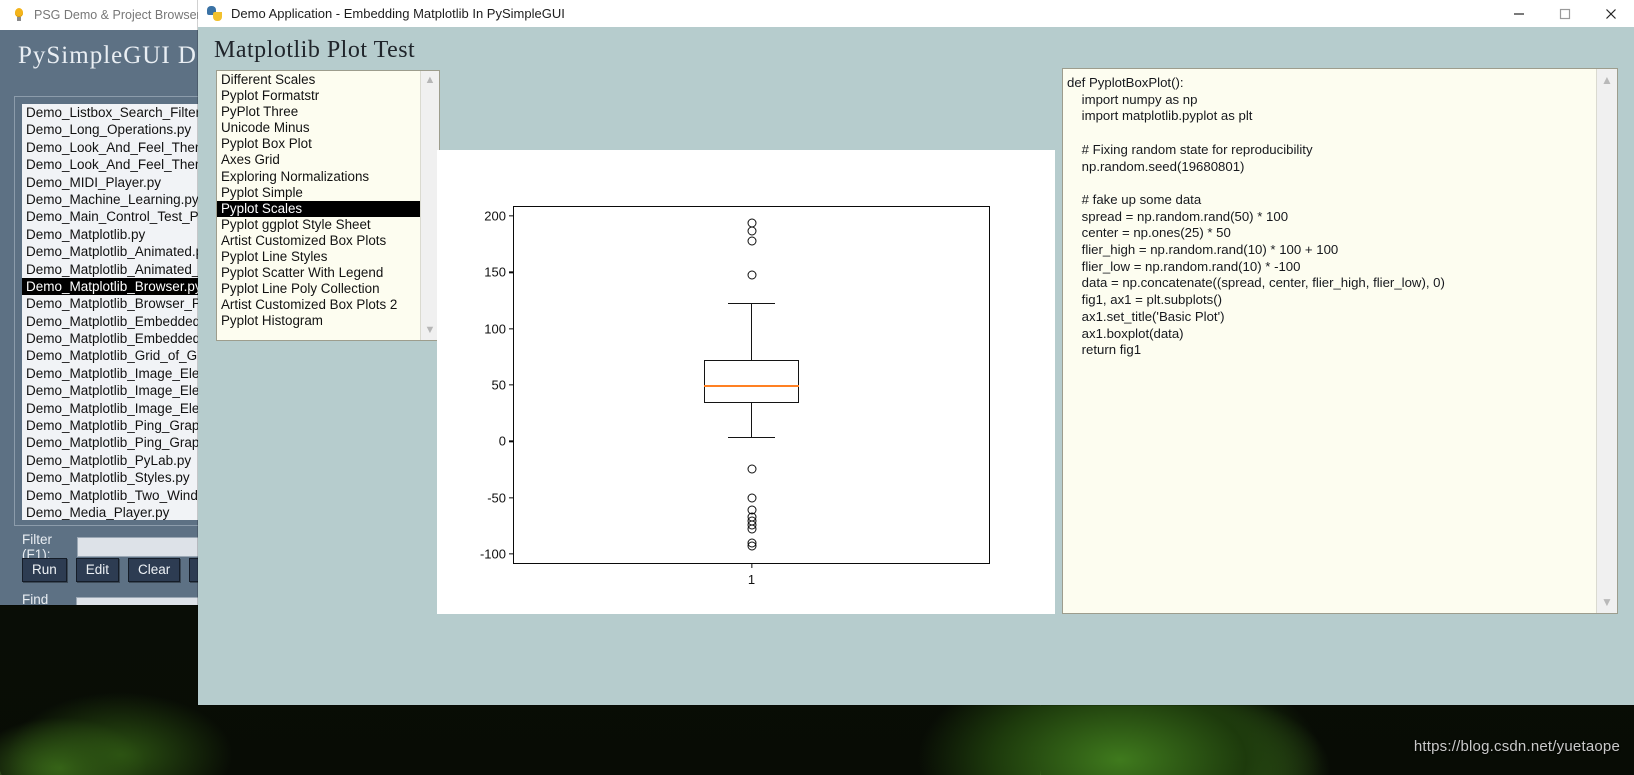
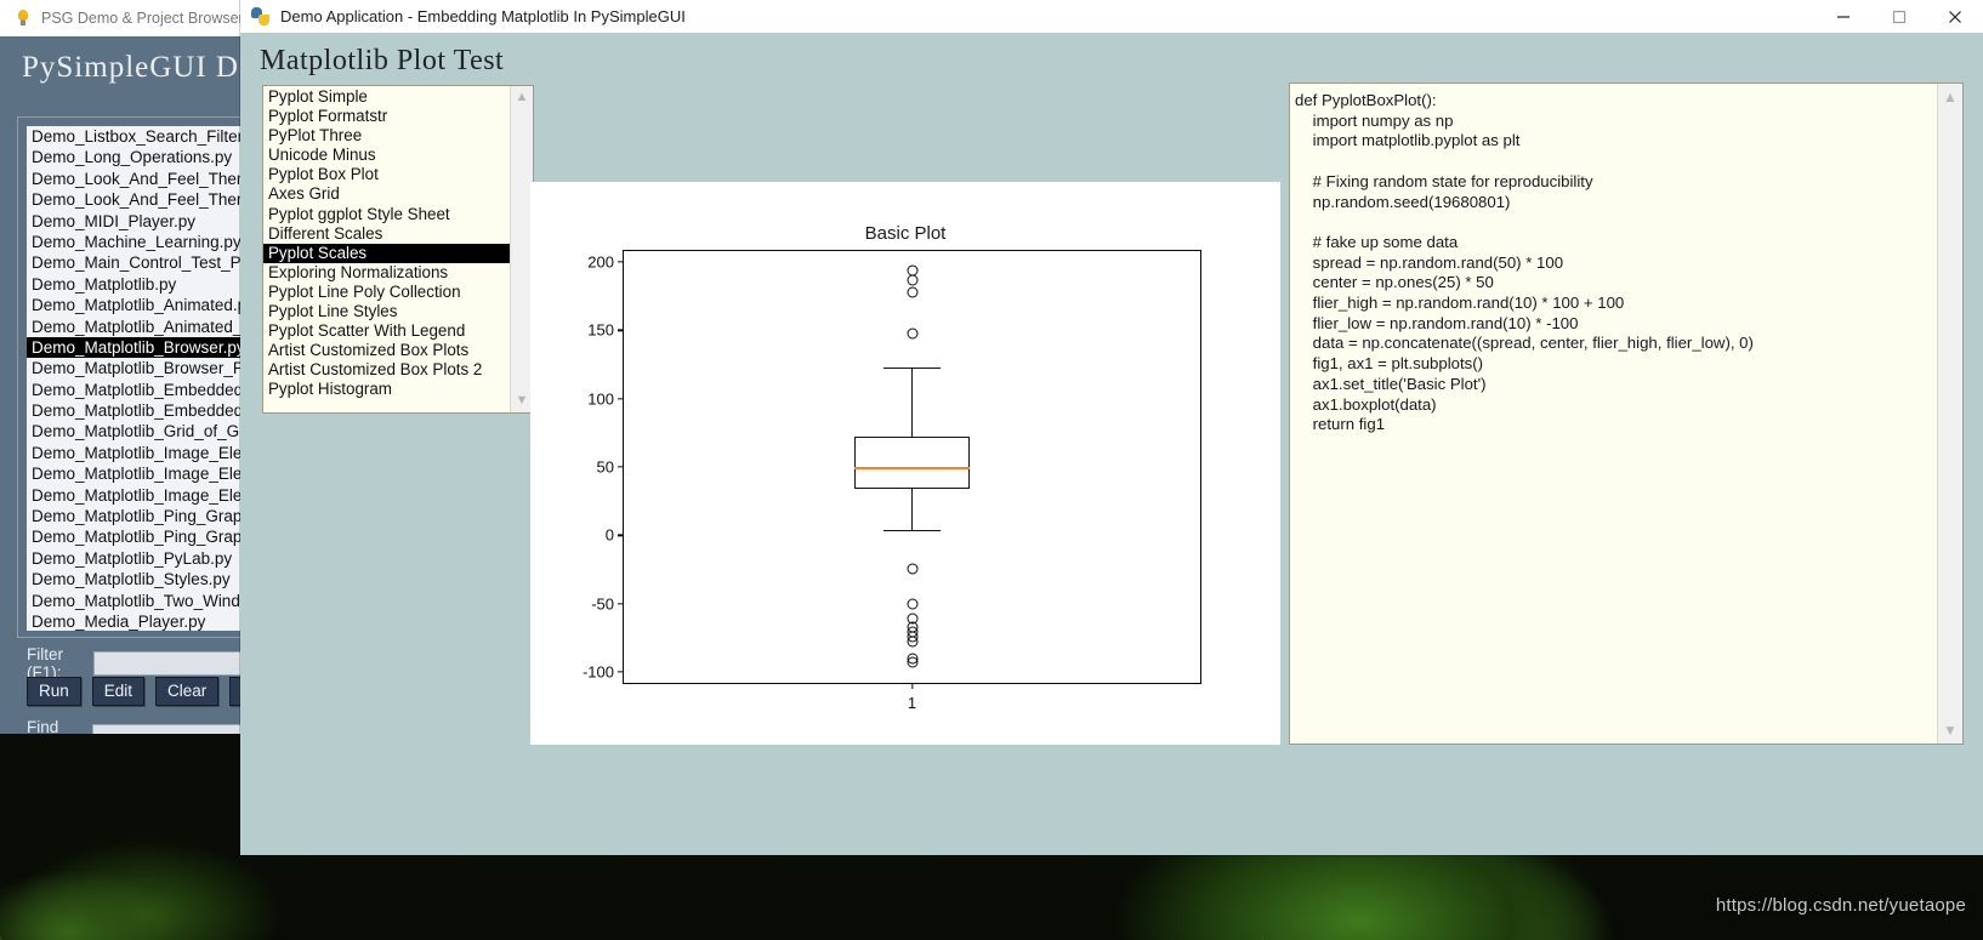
  https://blog.csdn.net/yuetaope
  PSG Demo & Project Browse
  PySimpleGUI D
  Demo_Listbox_Search_Filte
  Demo_Long_Operations.py
  Demo_Look_And_Feel_The
  Demo_Look_And_Feel_The
  Demo_MIDI_Player.py
  Demo_Machine_Learning.py
  Demo_Main_Control_Test_P
  Demo_Matplotlib.py
  Demo_Matplotlib_Animated.
  Demo_Matplotlib_Animated_
  Demo_Matplotlib_Browser.p
  Demo_Matplotlib_Browser_P
  Demo_Matplotlib_Embedded
  Demo_Matplotlib_Embedded
  Demo_Matplotlib_Grid_of_G
  Demo_Matplotlib_Image_Ele
  Demo_Matplotlib_Image_Ele
  Demo_Matplotlib_Image_Ele
  Demo_Matplotlib_Ping_Grap
  Demo_Matplotlib_Ping_Grap
  Demo_Matplotlib_PyLab.py
  Demo_Matplotlib_Styles.py
  Demo_Matplotlib_Two_Wind
  Demo_Media_Player.py
  Filter (F1):
  Run
  Edit
  Clear
  Demo Application - Embedding Matplotlib In PySimpleGUI
  Matplotlib Plot Test
- Different Scales
+ Pyplot Simple
  Pyplot Formatstr
  PyPlot Three
  Unicode Minus
  Pyplot Box Plot
  Axes Grid
- Exploring Normalizations
+ Pyplot ggplot Style Sheet
- Pyplot Simple
+ Different Scales
  Pyplot Scales
- Pyplot ggplot Style Sheet
+ Exploring Normalizations
- Artist Customized Box Plots
+ Pyplot Line Poly Collection
  Pyplot Line Styles
  Pyplot Scatter With Legend
- Pyplot Line Poly Collection
+ Artist Customized Box Plots
  Artist Customized Box Plots 2
  Pyplot Histogram
  ▲
  ▼
+ Basic Plot
  200
  150
  100
  50
  0
  -50
  -100
  1
  def PyplotBoxPlot():
  import numpy as np
  import matplotlib.pyplot as plt
  # Fixing random state for reproducibility
  np.random.seed(19680801)
  # fake up some data
  spread = np.random.rand(50) * 100
  center = np.ones(25) * 50
  flier_high = np.random.rand(10) * 100 + 100
  flier_low = np.random.rand(10) * -100
  data = np.concatenate((spread, center, flier_high, flier_low), 0)
  fig1, ax1 = plt.subplots()
  ax1.set_title('Basic Plot')
  ax1.boxplot(data)
  return fig1
  ▲
  ▼
